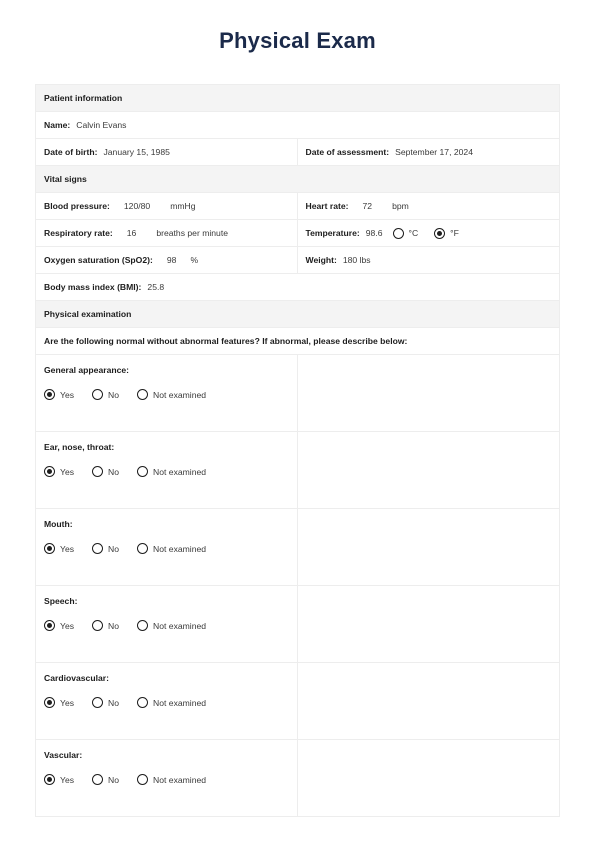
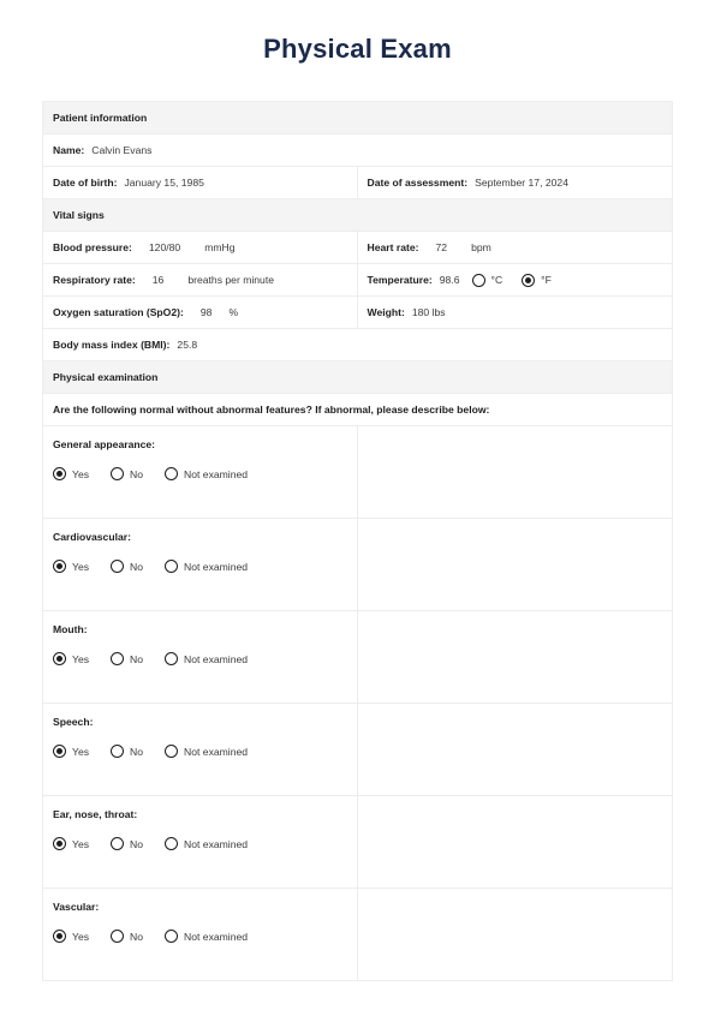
  Physical Exam
  Patient information
  Name:
  Calvin Evans
  Date of birth:
  January 15, 1985
  Date of assessment:
  September 17, 2024
  Vital signs
  Blood pressure:
  120/80
  mmHg
  Heart rate:
  72
  bpm
  Respiratory rate:
  16
  breaths per minute
  Temperature:
  98.6
  °C
  °F
  Oxygen saturation (SpO2):
  98
  %
  Weight:
  180 lbs
  Body mass index (BMI):
  25.8
  Physical examination
  Are the following normal without abnormal features? If abnormal, please describe below:
  General appearance:
  Yes
  No
  Not examined
- Ear, nose, throat:
+ Cardiovascular:
  Yes
  No
  Not examined
  Mouth:
  Yes
  No
  Not examined
  Speech:
  Yes
  No
  Not examined
- Cardiovascular:
+ Ear, nose, throat:
  Yes
  No
  Not examined
  Vascular:
  Yes
  No
  Not examined
